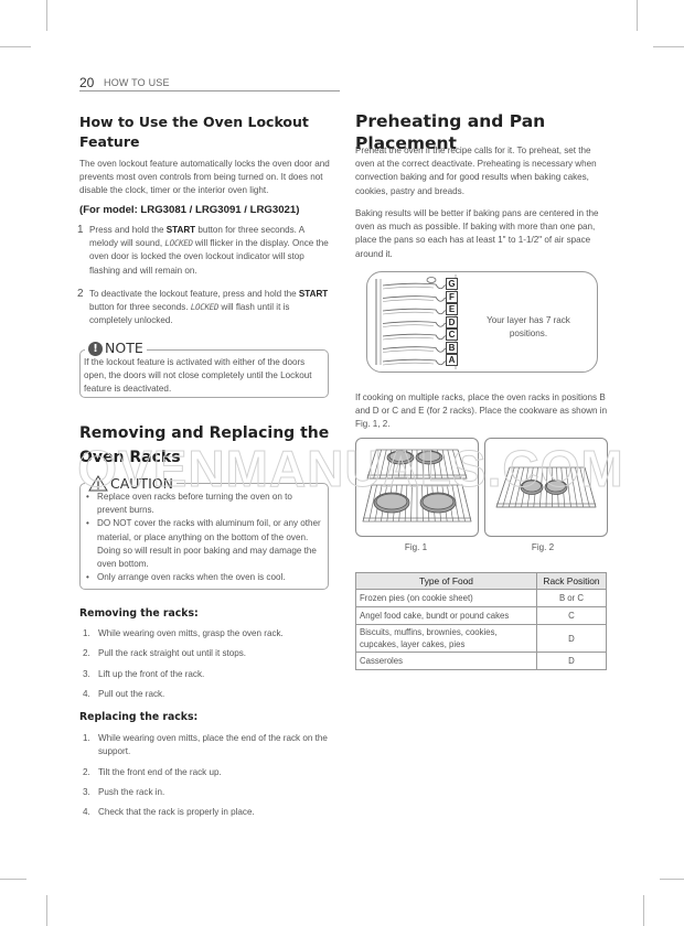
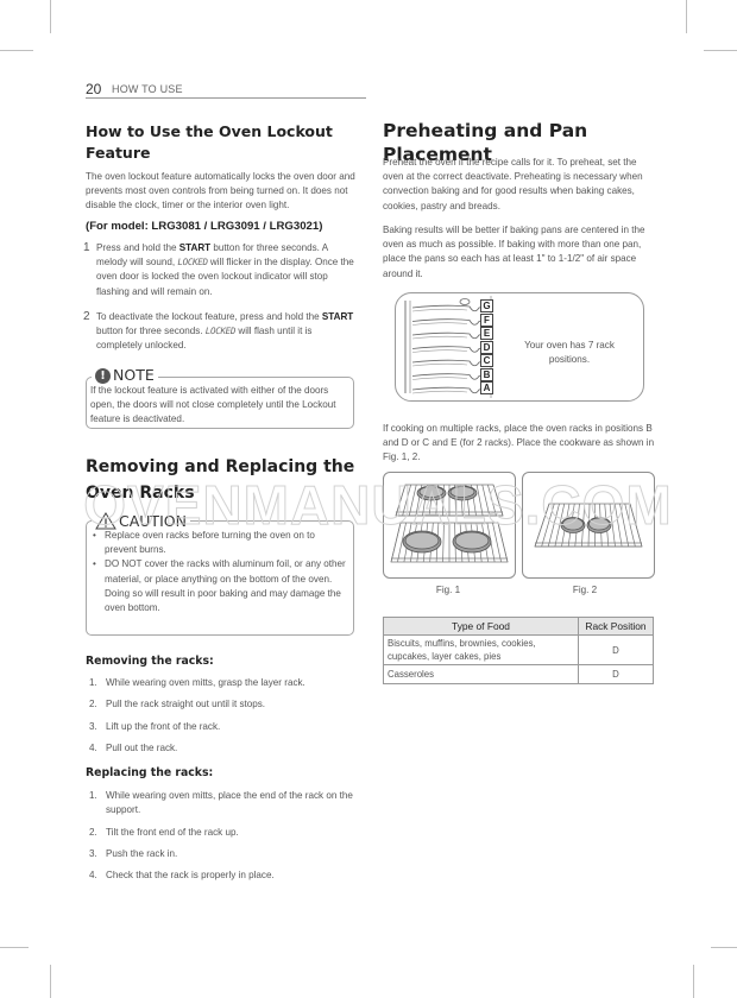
  20
  HOW TO USE
  How to Use the Oven Lockout Feature
  The oven lockout feature automatically locks the oven door and prevents most oven controls from being turned on. It does not disable the clock, timer or the interior oven light.
  (For model: LRG3081 / LRG3091 / LRG3021)
  1
  Press and hold the START button for three seconds. A melody will sound, LOCKED will flicker in the display. Once the oven door is locked the oven lockout indicator will stop flashing and will remain on.
  2
  To deactivate the lockout feature, press and hold the START button for three seconds. LOCKED will flash until it is completely unlocked.
  If the lockout feature is activated with either of the doors open, the doors will not close completely until the Lockout feature is deactivated.
  !
  NOTE
  Removing and Replacing the Oven Racks
  Replace oven racks before turning the oven on to prevent burns.
  DO NOT cover the racks with aluminum foil, or any other material, or place anything on the bottom of the oven. Doing so will result in poor baking and may damage the oven bottom.
- Only arrange oven racks when the oven is cool.
  CAUTION
  Removing the racks:
  1.
- While wearing oven mitts, grasp the oven rack.
+ While wearing oven mitts, grasp the layer rack.
  2.
  Pull the rack straight out until it stops.
  3.
  Lift up the front of the rack.
  4.
  Pull out the rack.
  Replacing the racks:
  1.
  While wearing oven mitts, place the end of the rack on the support.
  2.
  Tilt the front end of the rack up.
  3.
  Push the rack in.
  4.
  Check that the rack is properly in place.
  Preheating and Pan Placement
  Preheat the oven if the recipe calls for it. To preheat, set the oven at the correct deactivate. Preheating is necessary when convection baking and for good results when baking cakes, cookies, pastry and breads.
  Baking results will be better if baking pans are centered in the oven as much as possible. If baking with more than one pan, place the pans so each has at least 1" to 1-1/2" of air space around it.
  G
  F
  E
  D
  C
  B
  A
- Your layer has 7 rack positions.
+ Your oven has 7 rack positions.
  If cooking on multiple racks, place the oven racks in positions B and D or C and E (for 2 racks). Place the cookware as shown in Fig. 1, 2.
  Fig. 1
  Fig. 2
  Type of Food	Rack Position
- Frozen pies (on cookie sheet)	B or C
- Angel food cake, bundt or pound cakes	C
  Biscuits, muffins, brownies, cookies, cupcakes, layer cakes, pies	D
  Casseroles	D
  OVENMANUALS.COM
